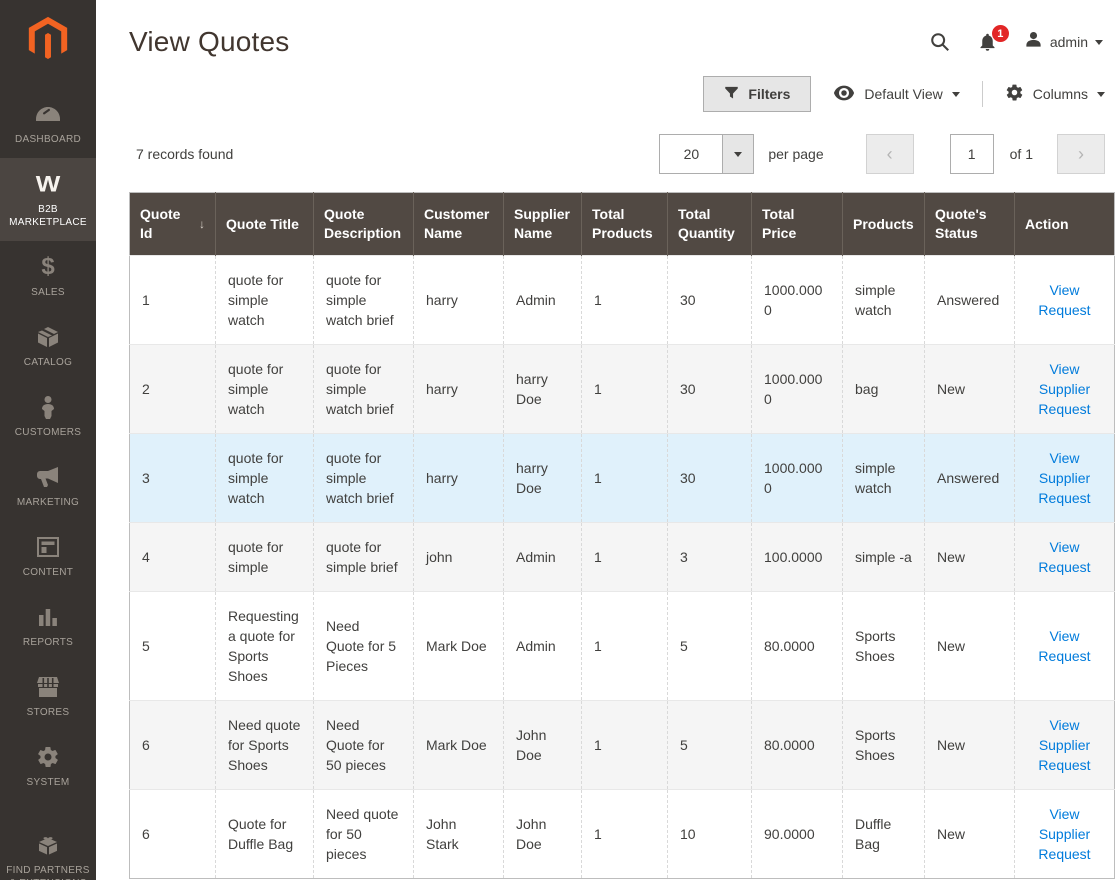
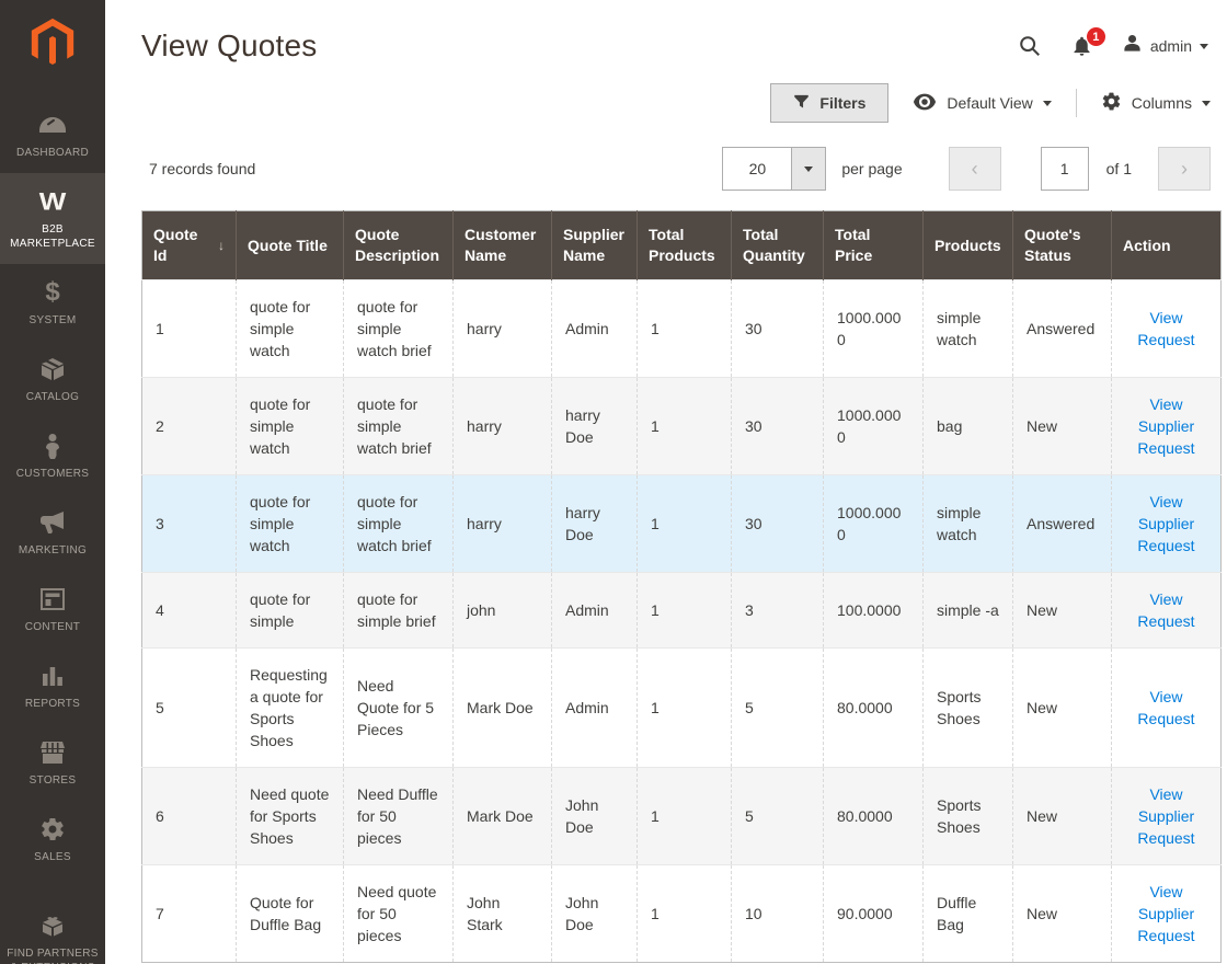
  DASHBOARD
  W
  B2B MARKETPLACE
  $
- SALES
+ SYSTEM
  CATALOG
  CUSTOMERS
  MARKETING
  CONTENT
  REPORTS
  STORES
- SYSTEM
+ SALES
  View Quotes
  1
  admin
  Filters
  Default View
  Columns
  7 records found
  20
  per page
  ‹
  1
  of 1
  ›
  Quote Id ↓	Quote Title	Quote Description	Customer Name	Supplier Name	Total Products	Total Quantity	Total Price	Products	Quote's Status	Action
  1	quote for simple watch	quote for simple watch brief	harry	Admin	1	30	1000.0000	simple watch	Answered	View Request
  2	quote for simple watch	quote for simple watch brief	harry	harry Doe	1	30	1000.0000	bag	New	View Supplier Request
  3	quote for simple watch	quote for simple watch brief	harry	harry Doe	1	30	1000.0000	simple watch	Answered	View Supplier Request
  4	quote for simple	quote for simple brief	john	Admin	1	3	100.0000	simple -a	New	View Request
  5	Requesting a quote for Sports Shoes	Need Quote for 5 Pieces	Mark Doe	Admin	1	5	80.0000	Sports Shoes	New	View Request
- 6	Need quote for Sports Shoes	Need Quote for 50 pieces	Mark Doe	John Doe	1	5	80.0000	Sports Shoes	New	View Supplier Request
+ 6	Need quote for Sports Shoes	Need Duffle for 50 pieces	Mark Doe	John Doe	1	5	80.0000	Sports Shoes	New	View Supplier Request
- 6	Quote for Duffle Bag	Need quote for 50 pieces	John Stark	John Doe	1	10	90.0000	Duffle Bag	New	View Supplier Request
+ 7	Quote for Duffle Bag	Need quote for 50 pieces	John Stark	John Doe	1	10	90.0000	Duffle Bag	New	View Supplier Request
